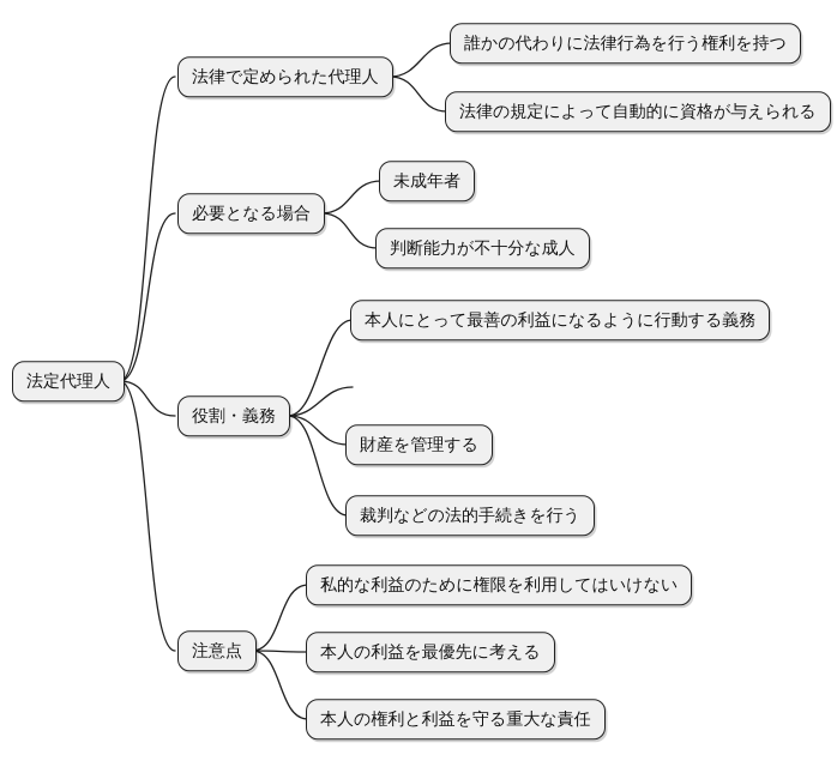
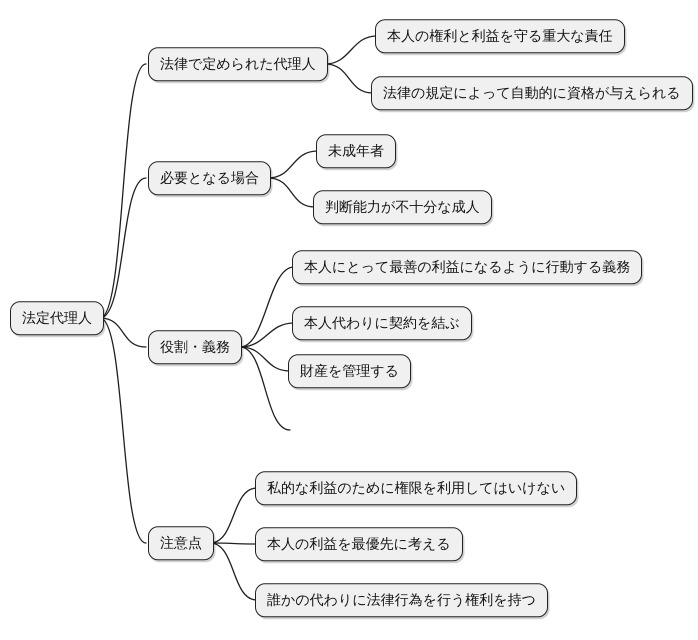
  法定代理人
  法律で定められた代理人
- 誰かの代わりに法律行為を行う権利を持つ
+ 本人の権利と利益を守る重大な責任
  法律の規定によって自動的に資格が与えられる
  必要となる場合
  未成年者
  判断能力が不十分な成人
  役割・義務
  本人にとって最善の利益になるように行動する義務
+ 本人代わりに契約を結ぶ
  財産を管理する
- 裁判などの法的手続きを行う
  注意点
  私的な利益のために権限を利用してはいけない
  本人の利益を最優先に考える
- 本人の権利と利益を守る重大な責任
+ 誰かの代わりに法律行為を行う権利を持つ
